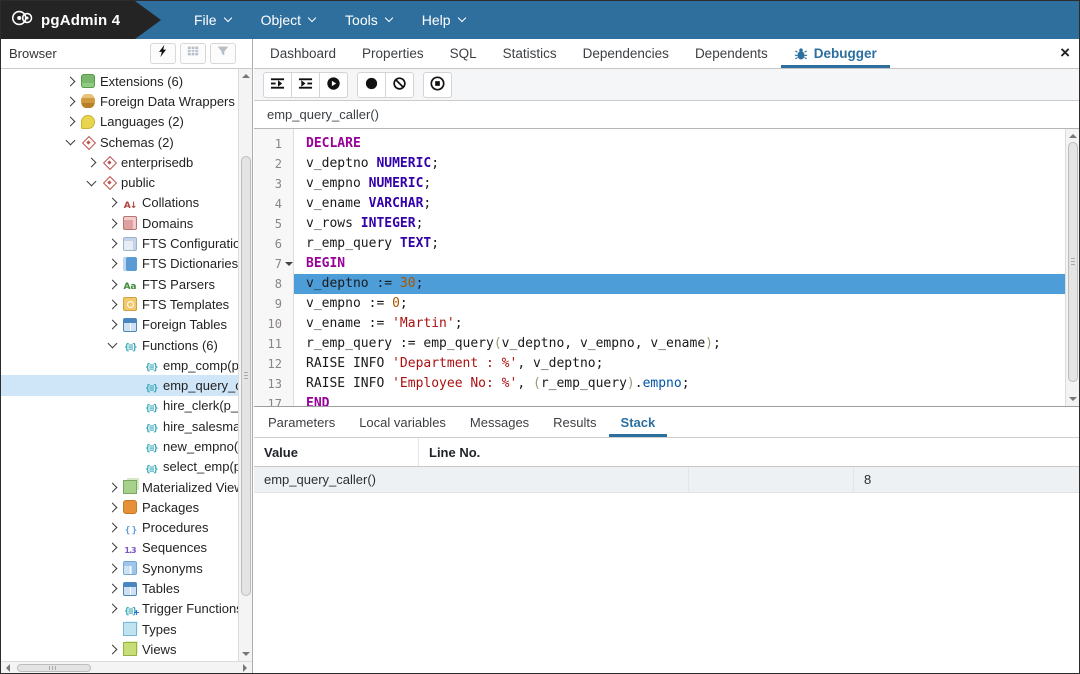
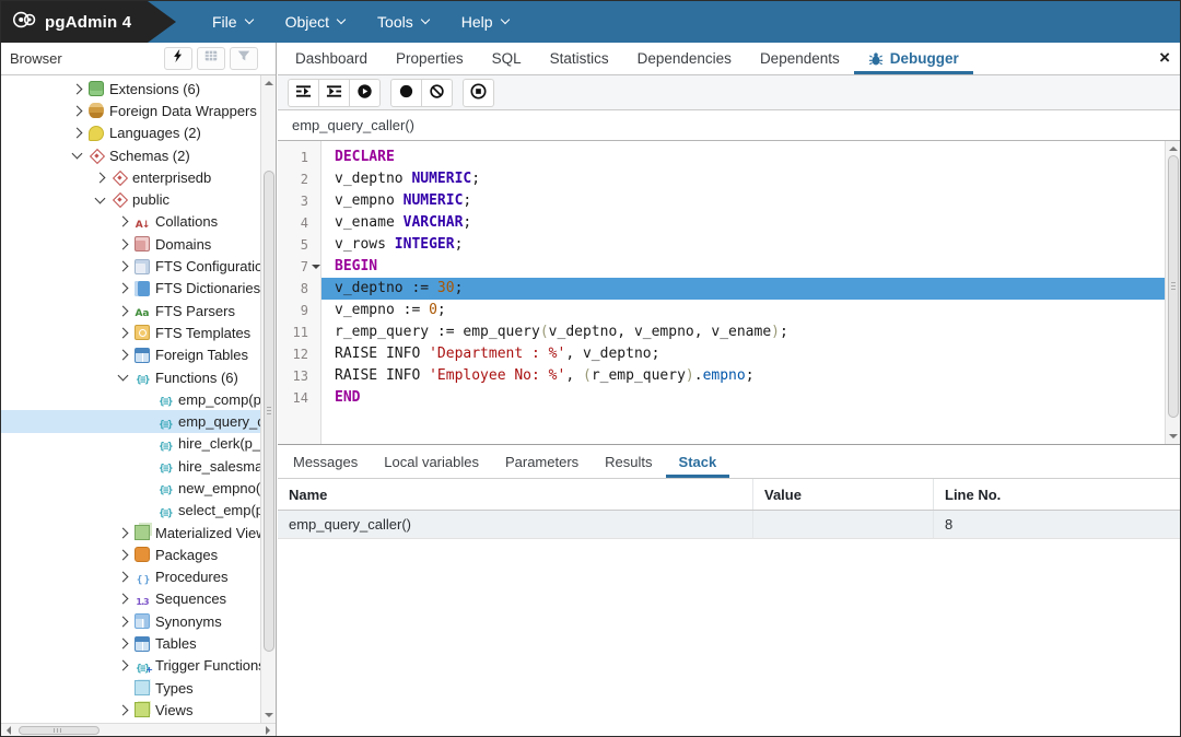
  pgAdmin 4
  File
  Object
  Tools
  Help
  Browser
  Extensions (6)
  Foreign Data Wrappers
  Languages (2)
  Schemas (2)
  enterprisedb
  public
  Collations
  Domains
  FTS Configuratio
  FTS Dictionaries
  FTS Parsers
  FTS Templates
  Foreign Tables
  Functions (6)
  emp_comp(p
  emp_query_
  hire_clerk(p_
  hire_salesma
  new_empno(
  select_emp(
  Materialized Vie
  Packages
  Procedures
  Sequences
  Synonyms
  Tables
  Trigger Function
  Types
  Views
  Dashboard
  Properties
  SQL
  Statistics
  Dependencies
  Dependents
  Debugger
  ×
  emp_query_caller()
  1
  DECLARE
  2
  v_deptno NUMERIC;
  3
  v_empno NUMERIC;
  4
  v_ename VARCHAR;
  5
  v_rows INTEGER;
- 6
- r_emp_query TEXT;
  7
  BEGIN
  8
  v_deptno := 30;
  9
  v_empno := 0;
- 10
- v_ename := 'Martin';
  11
  r_emp_query := emp_query(v_deptno, v_empno, v_ename);
  12
  RAISE INFO 'Department : %', v_deptno;
  13
  RAISE INFO 'Employee No: %', (r_emp_query).empno;
- 17
+ 14
  END
- Parameters
+ Messages
  Local variables
- Messages
+ Parameters
  Results
  Stack
+ Name
  Value
  Line No.
  emp_query_caller()
  8
